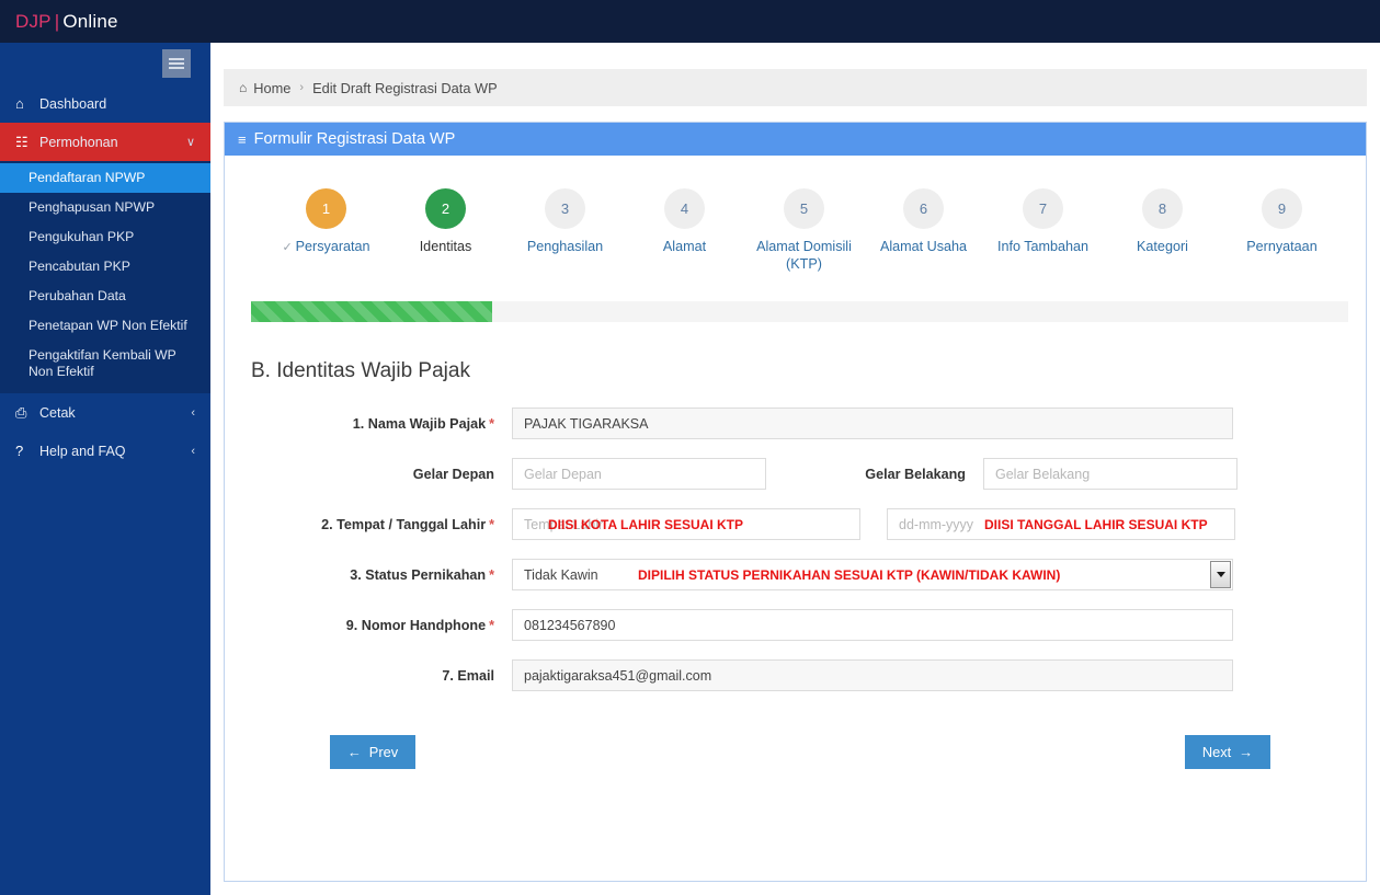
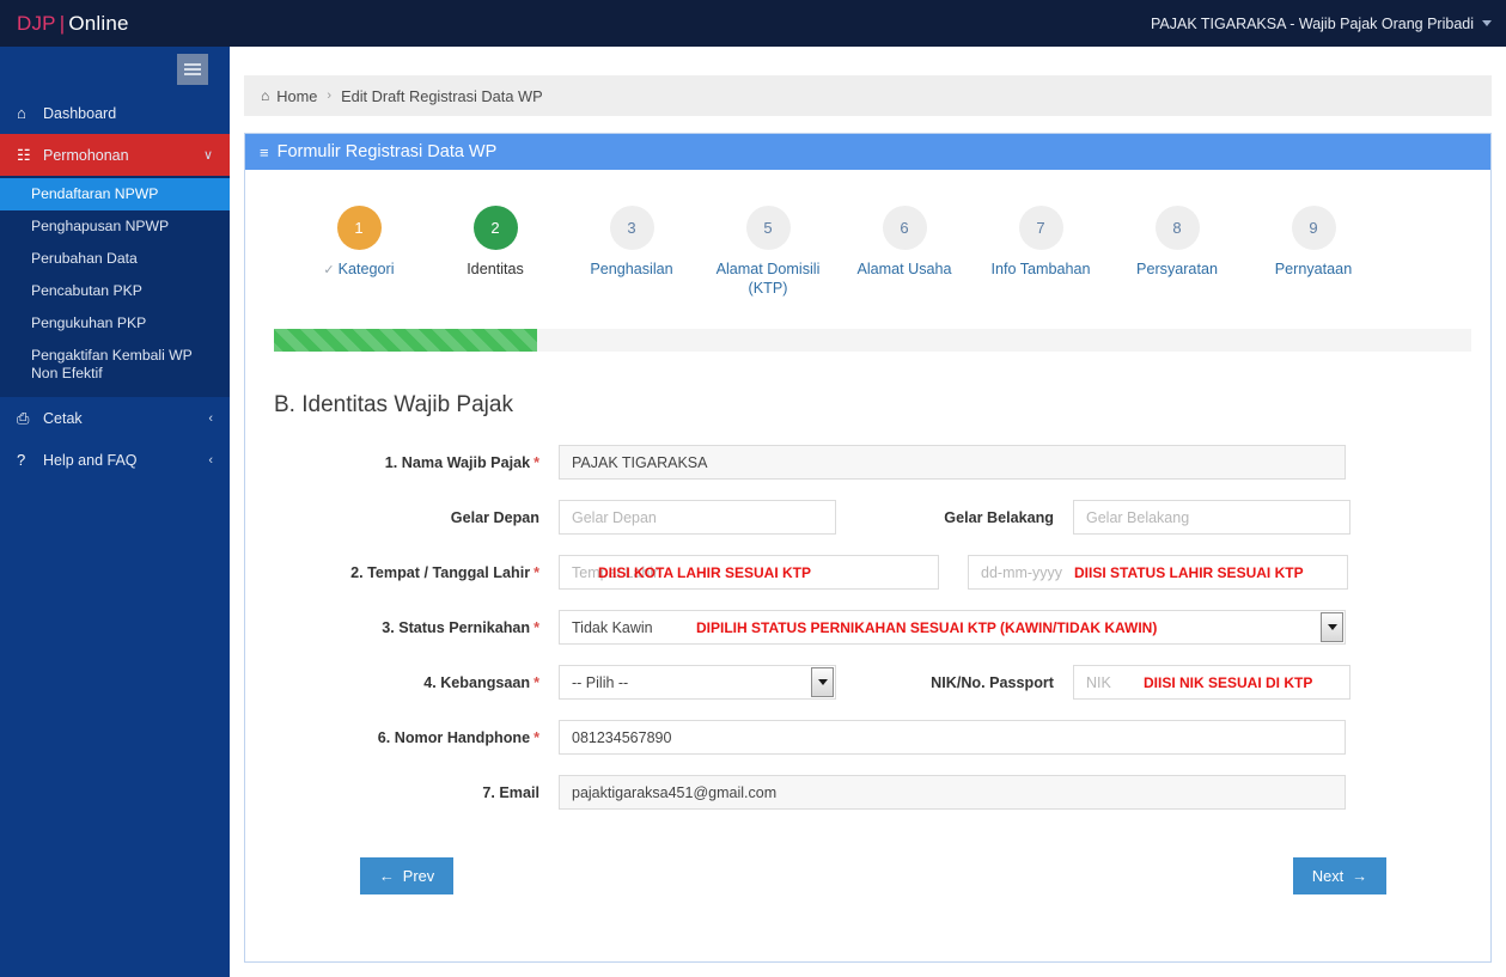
  DJP | Online
+ PAJAK TIGARAKSA - Wajib Pajak Orang Pribadi
  ⌂
  Dashboard
  ☷
  Permohonan
  ∨
  Pendaftaran NPWP
  Penghapusan NPWP
- Pengukuhan PKP
+ Perubahan Data
  Pencabutan PKP
- Perubahan Data
+ Pengukuhan PKP
- Penetapan WP Non Efektif
  Pengaktifan Kembali WP Non Efektif
  ⎙
  Cetak
  ‹
  ?
  Help and FAQ
  ‹
  ⌂
  Home
  ›
  Edit Draft Registrasi Data WP
  ≡
  Formulir Registrasi Data WP
  1
- ✓ Persyaratan
+ ✓ Kategori
  2
  Identitas
  3
  Penghasilan
- 4
- Alamat
  5
  Alamat Domisili (KTP)
  6
  Alamat Usaha
  7
  Info Tambahan
  8
- Kategori
+ Persyaratan
  9
  Pernyataan
  B. Identitas Wajib Pajak
  1. Nama Wajib Pajak *
  PAJAK TIGARAKSA
  Gelar Depan
  Gelar Depan
  Gelar Belakang
  Gelar Belakang
  2. Tempat / Tanggal Lahir *
  Tempat Lahir
  DIISI KOTA LAHIR SESUAI KTP
  dd-mm-yyyy
- DIISI TANGGAL LAHIR SESUAI KTP
+ DIISI STATUS LAHIR SESUAI KTP
  3. Status Pernikahan *
  Tidak Kawin
  DIPILIH STATUS PERNIKAHAN SESUAI KTP (KAWIN/TIDAK KAWIN)
+ 4. Kebangsaan *
+ -- Pilih --
+ NIK/No. Passport
+ NIK
+ DIISI NIK SESUAI DI KTP
- 9. Nomor Handphone *
+ 6. Nomor Handphone *
  081234567890
  7. Email
  pajaktigaraksa451@gmail.com
  ←
  Prev
  Next
  →
